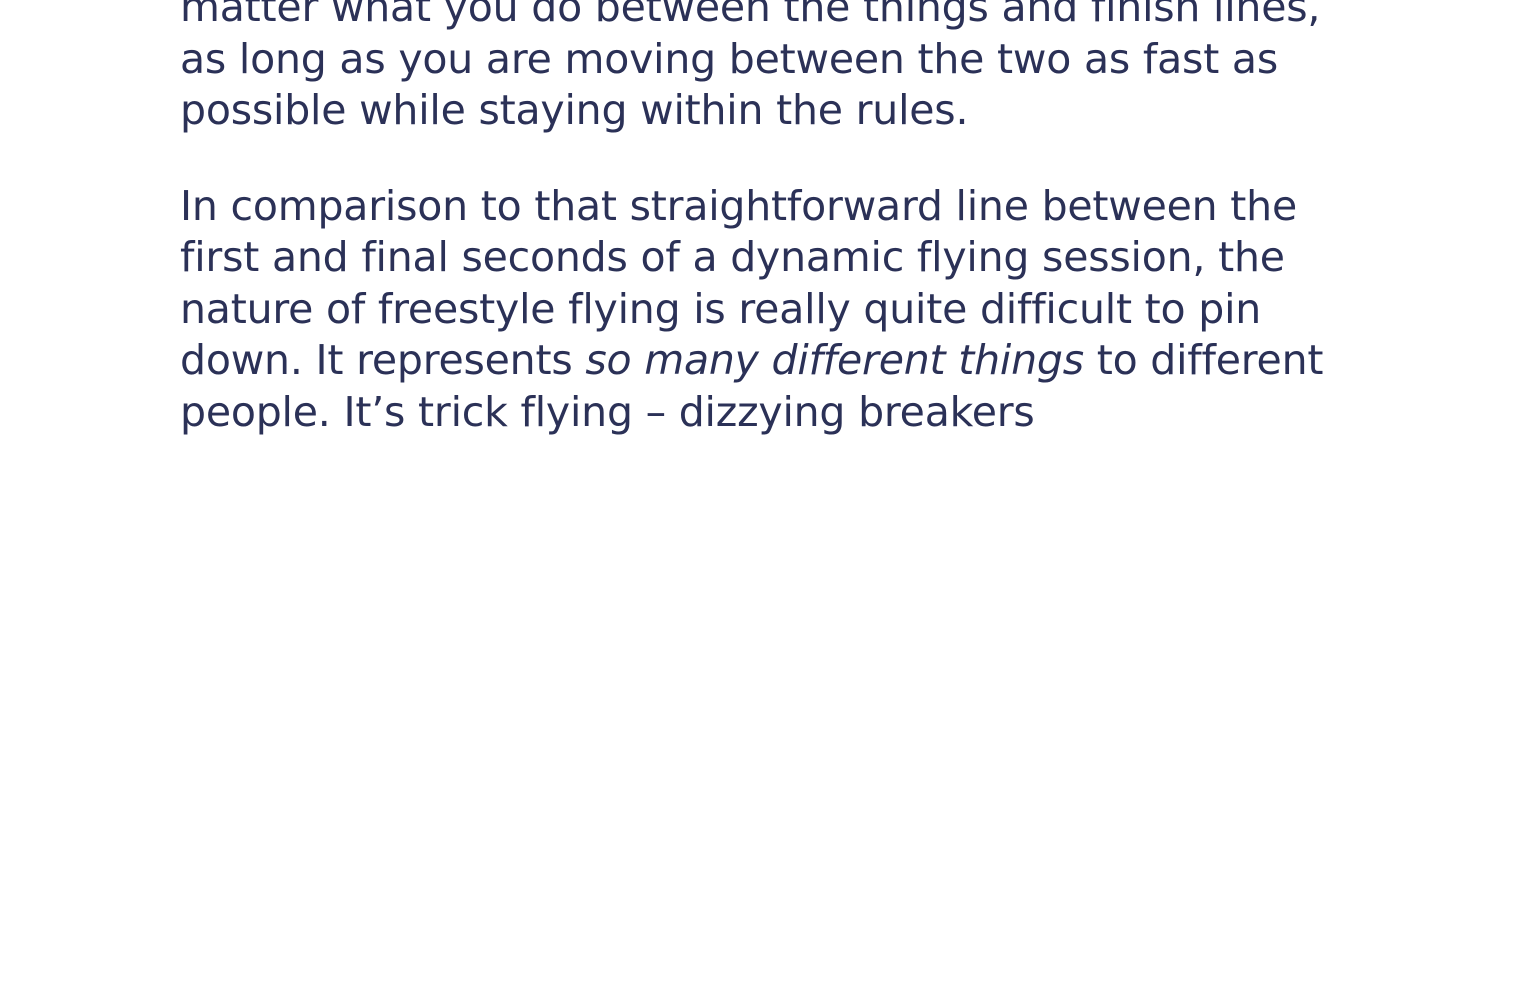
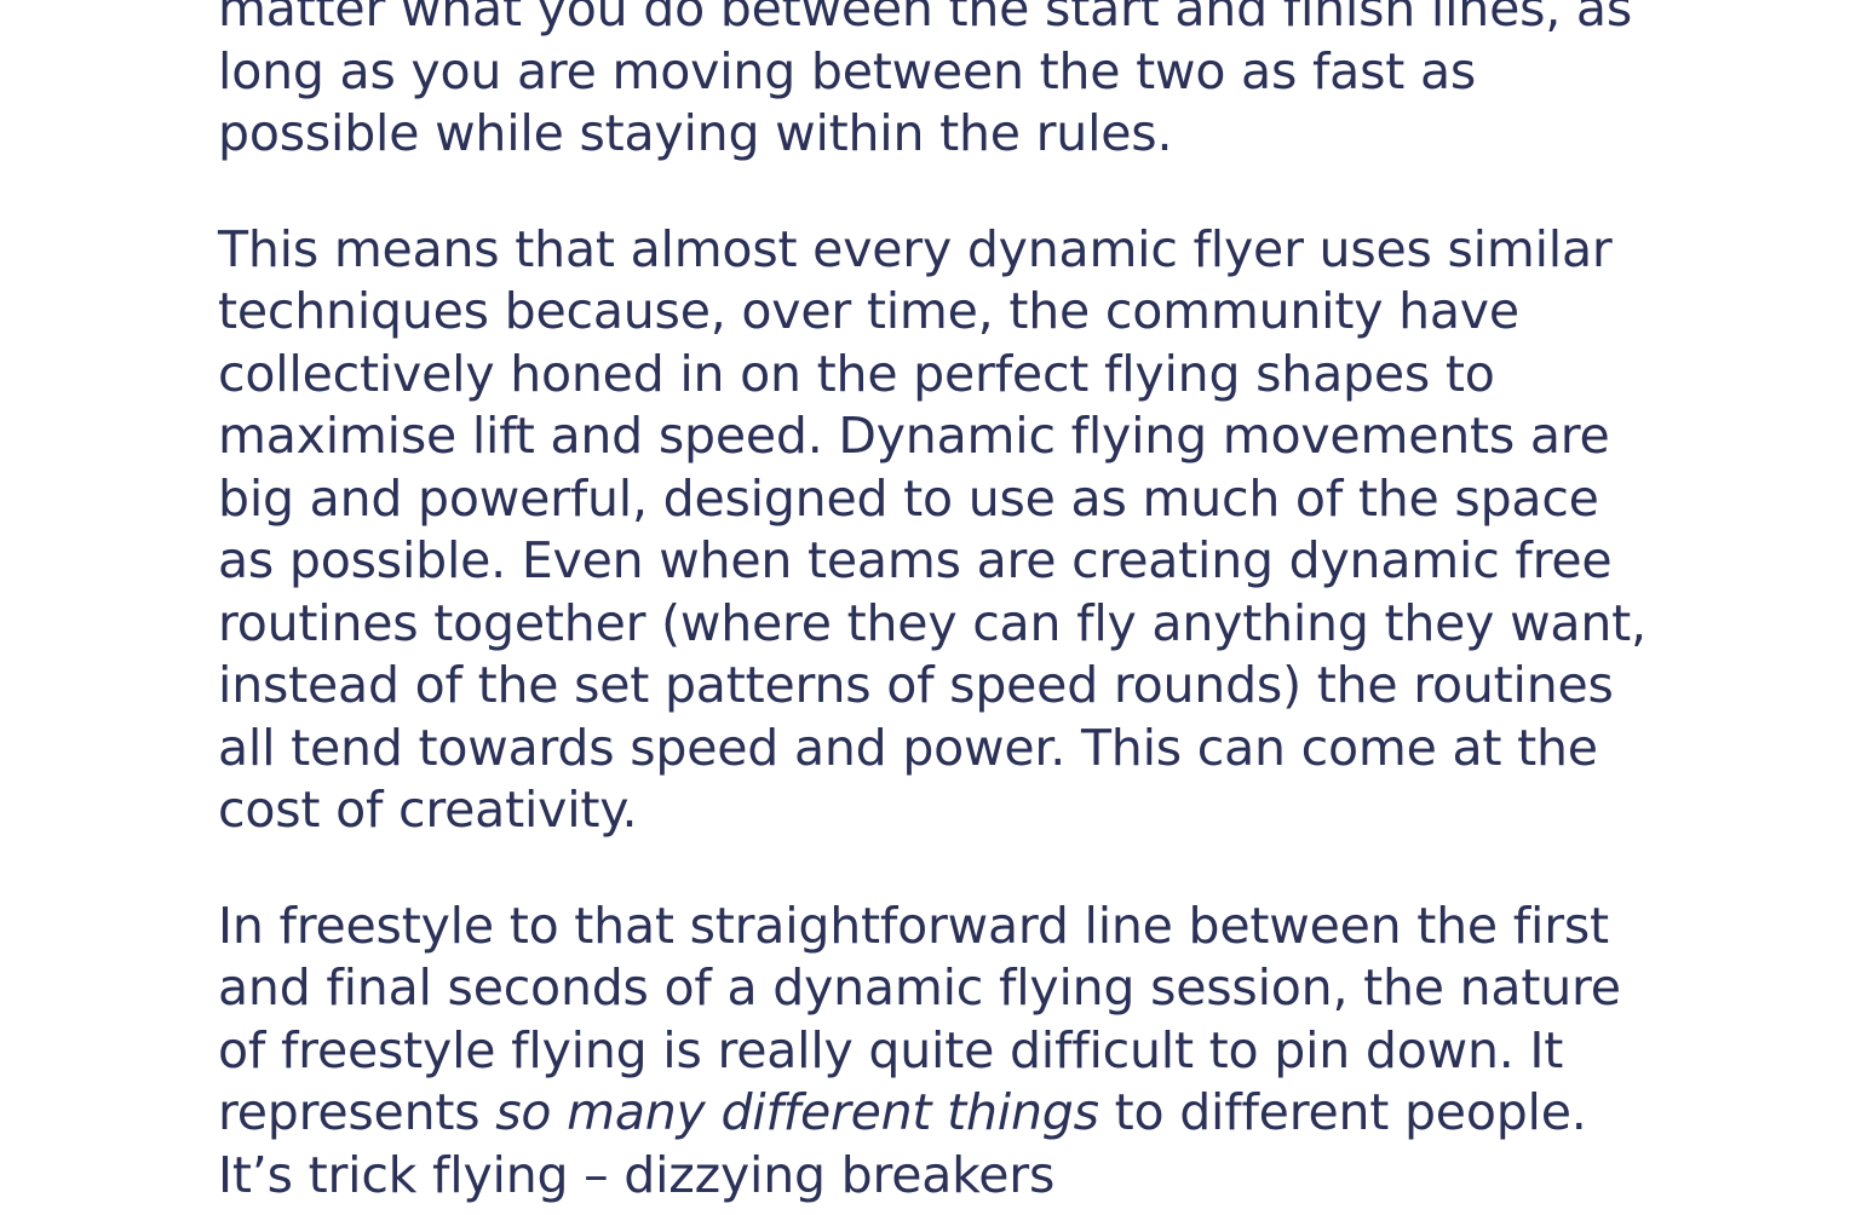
- matter what you do between the things and finish lines, as long as you are moving between the two as fast as possible while staying within the rules.
+ matter what you do between the start and finish lines, as long as you are moving between the two as fast as possible while staying within the rules.
+ This means that almost every dynamic flyer uses similar techniques because, over time, the community have collectively honed in on the perfect flying shapes to maximise lift and speed. Dynamic flying movements are big and powerful, designed to use as much of the space as possible. Even when teams are creating dynamic free routines together (where they can fly anything they want, instead of the set patterns of speed rounds) the routines all tend towards speed and power. This can come at the cost of creativity.
- In comparison to that straightforward line between the first and final seconds of a dynamic flying session, the nature of freestyle flying is really quite difficult to pin down. It represents so many different things to different people. It’s trick flying – dizzying breakers
+ In freestyle to that straightforward line between the first and final seconds of a dynamic flying session, the nature of freestyle flying is really quite difficult to pin down. It represents so many different things to different people. It’s trick flying – dizzying breakers
